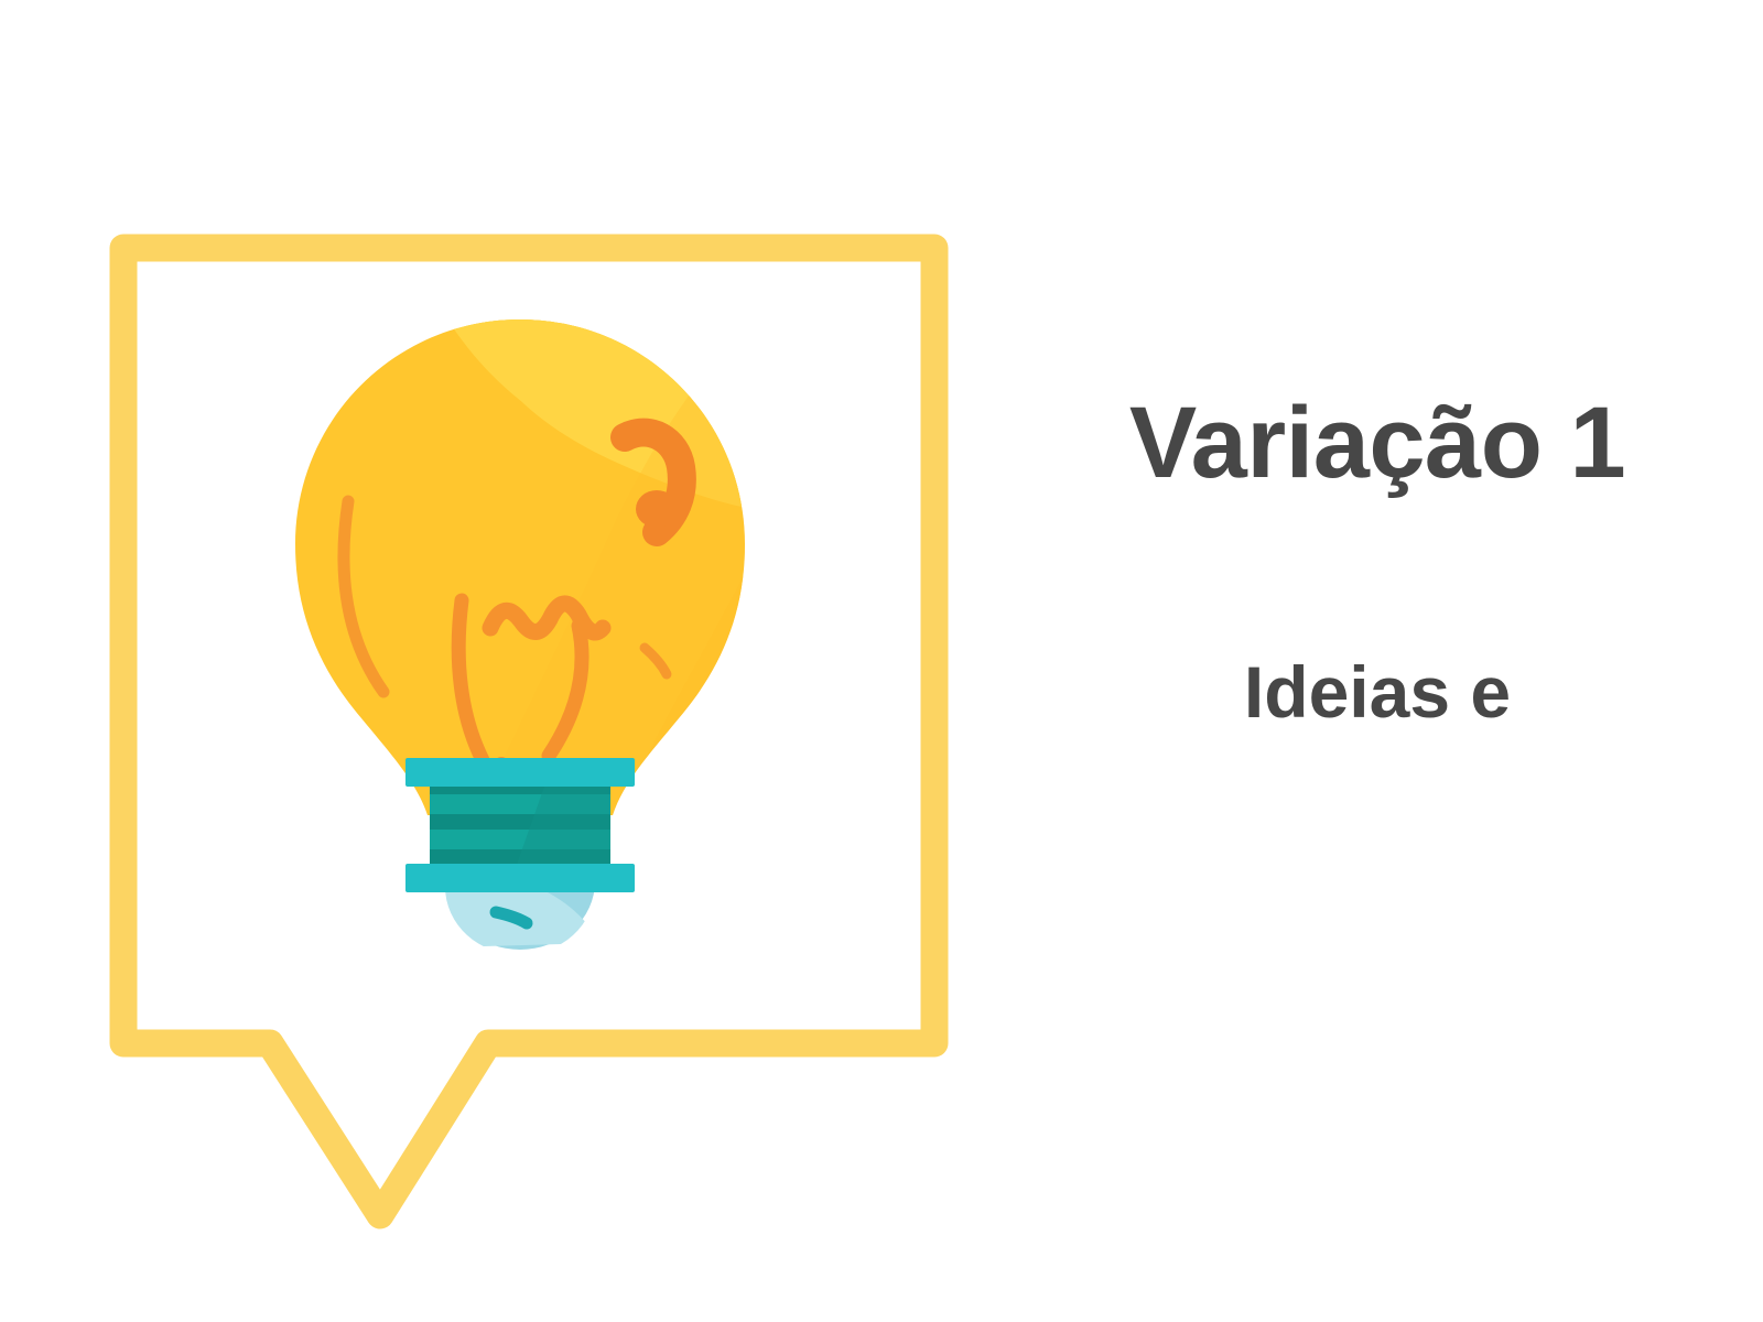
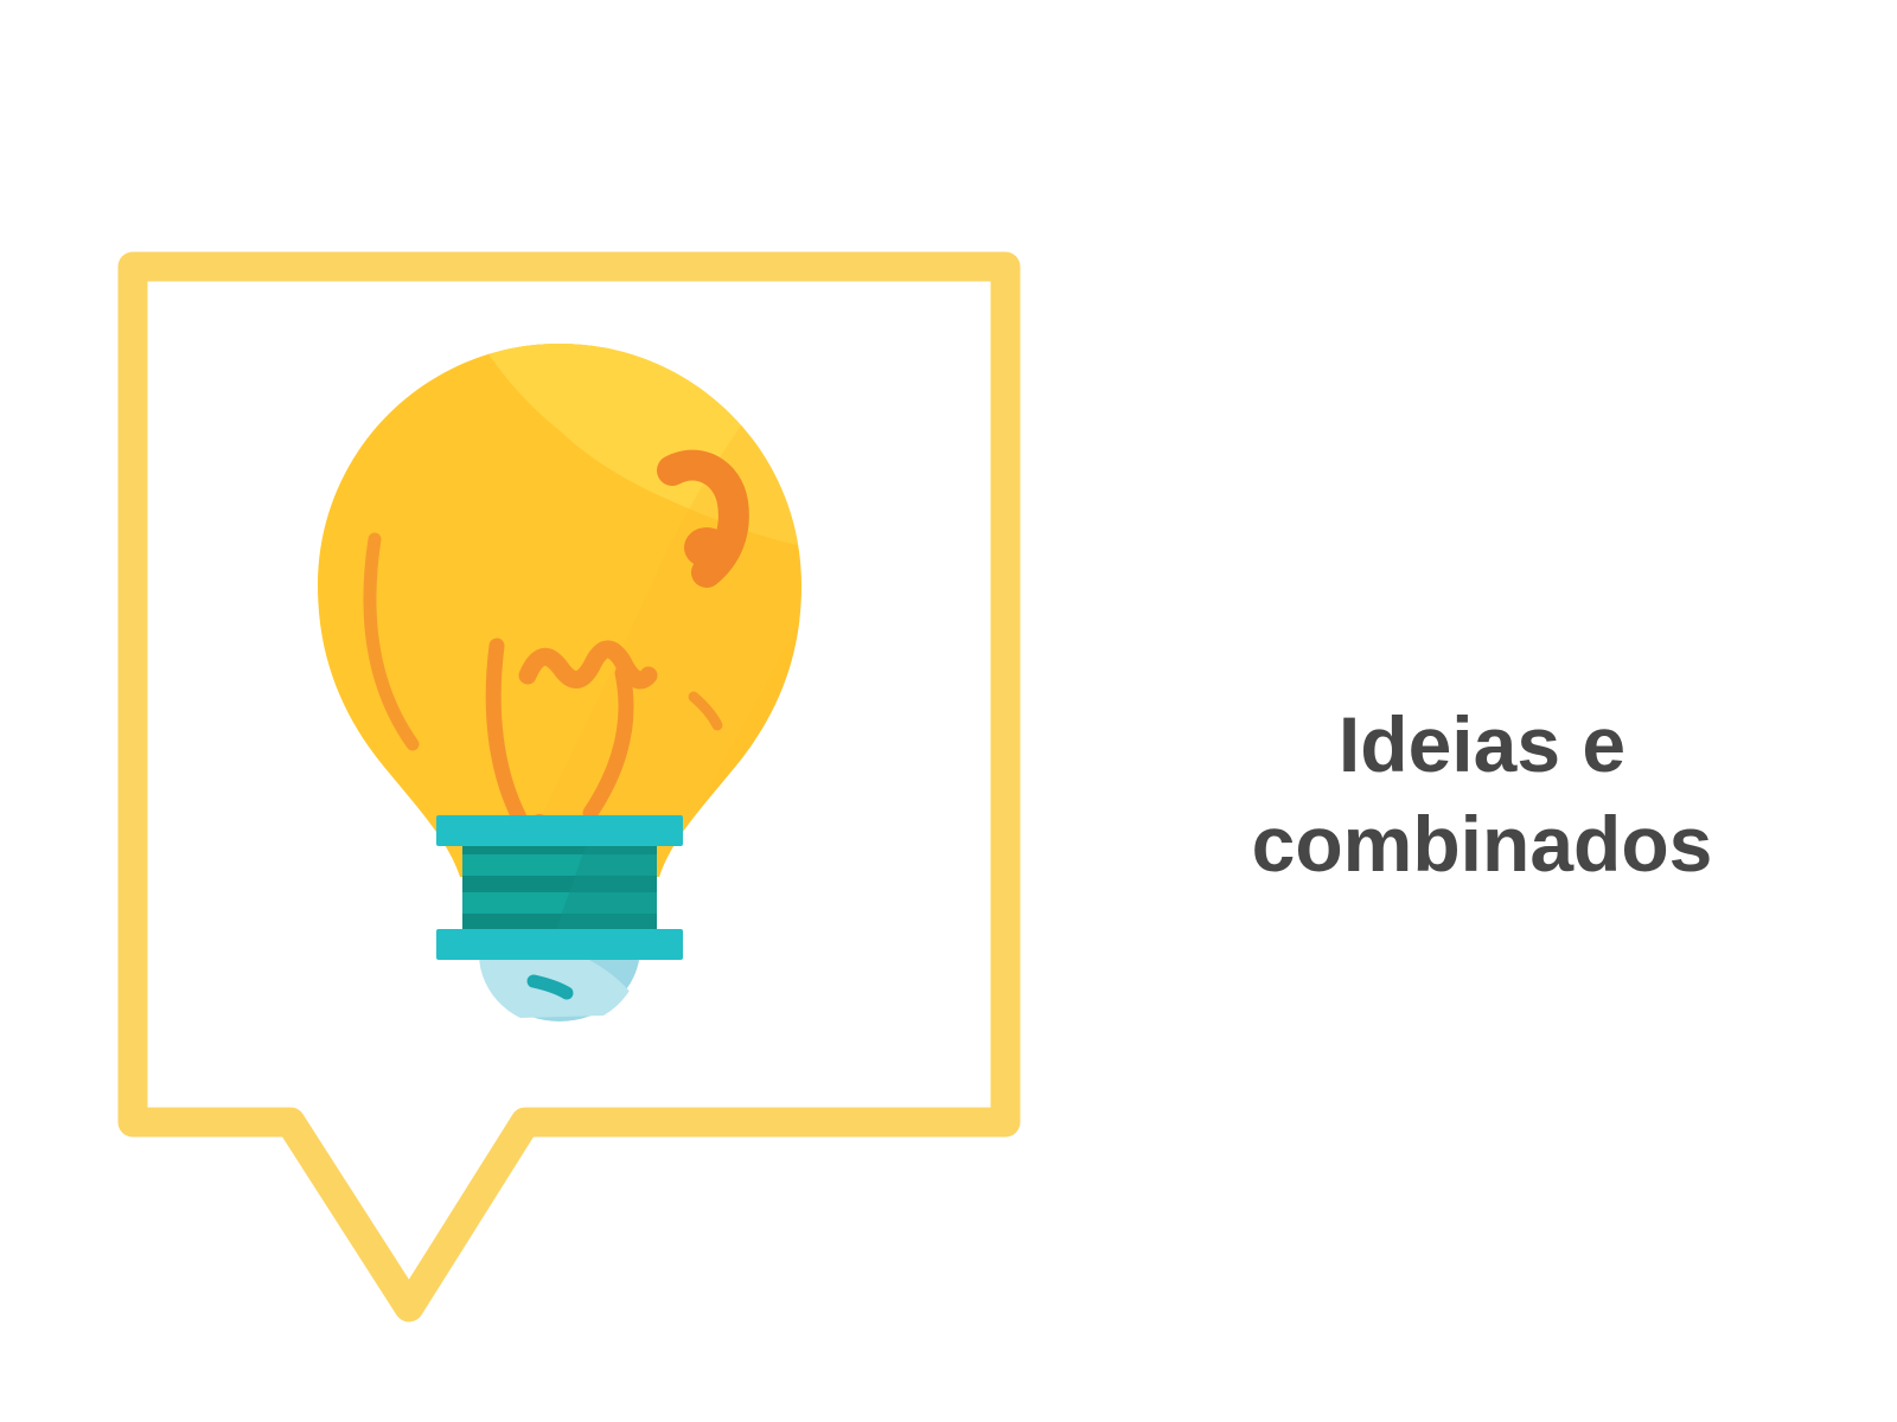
- Variação 1
  Ideias e
+ combinados
